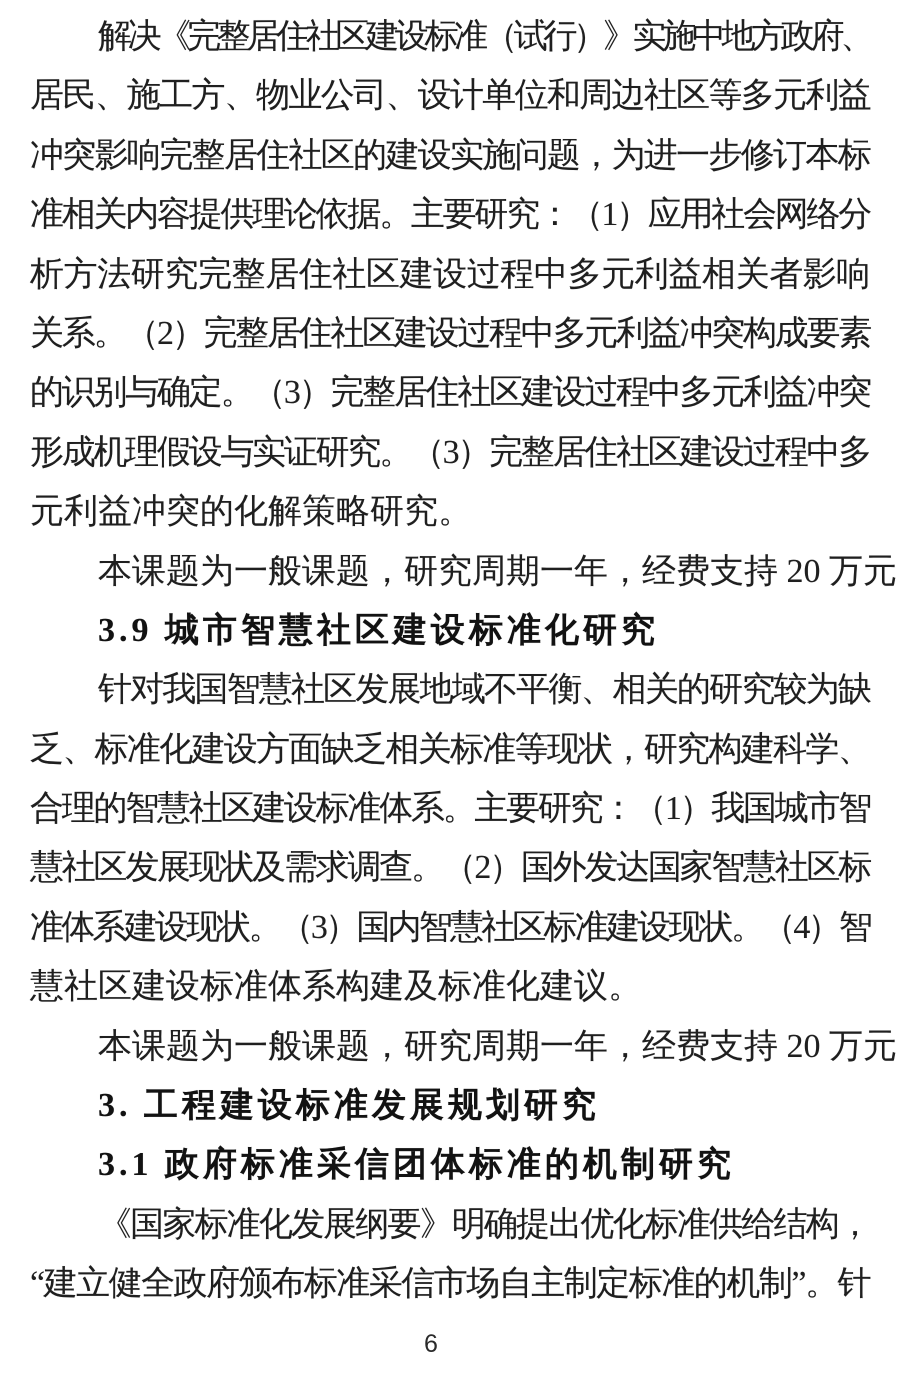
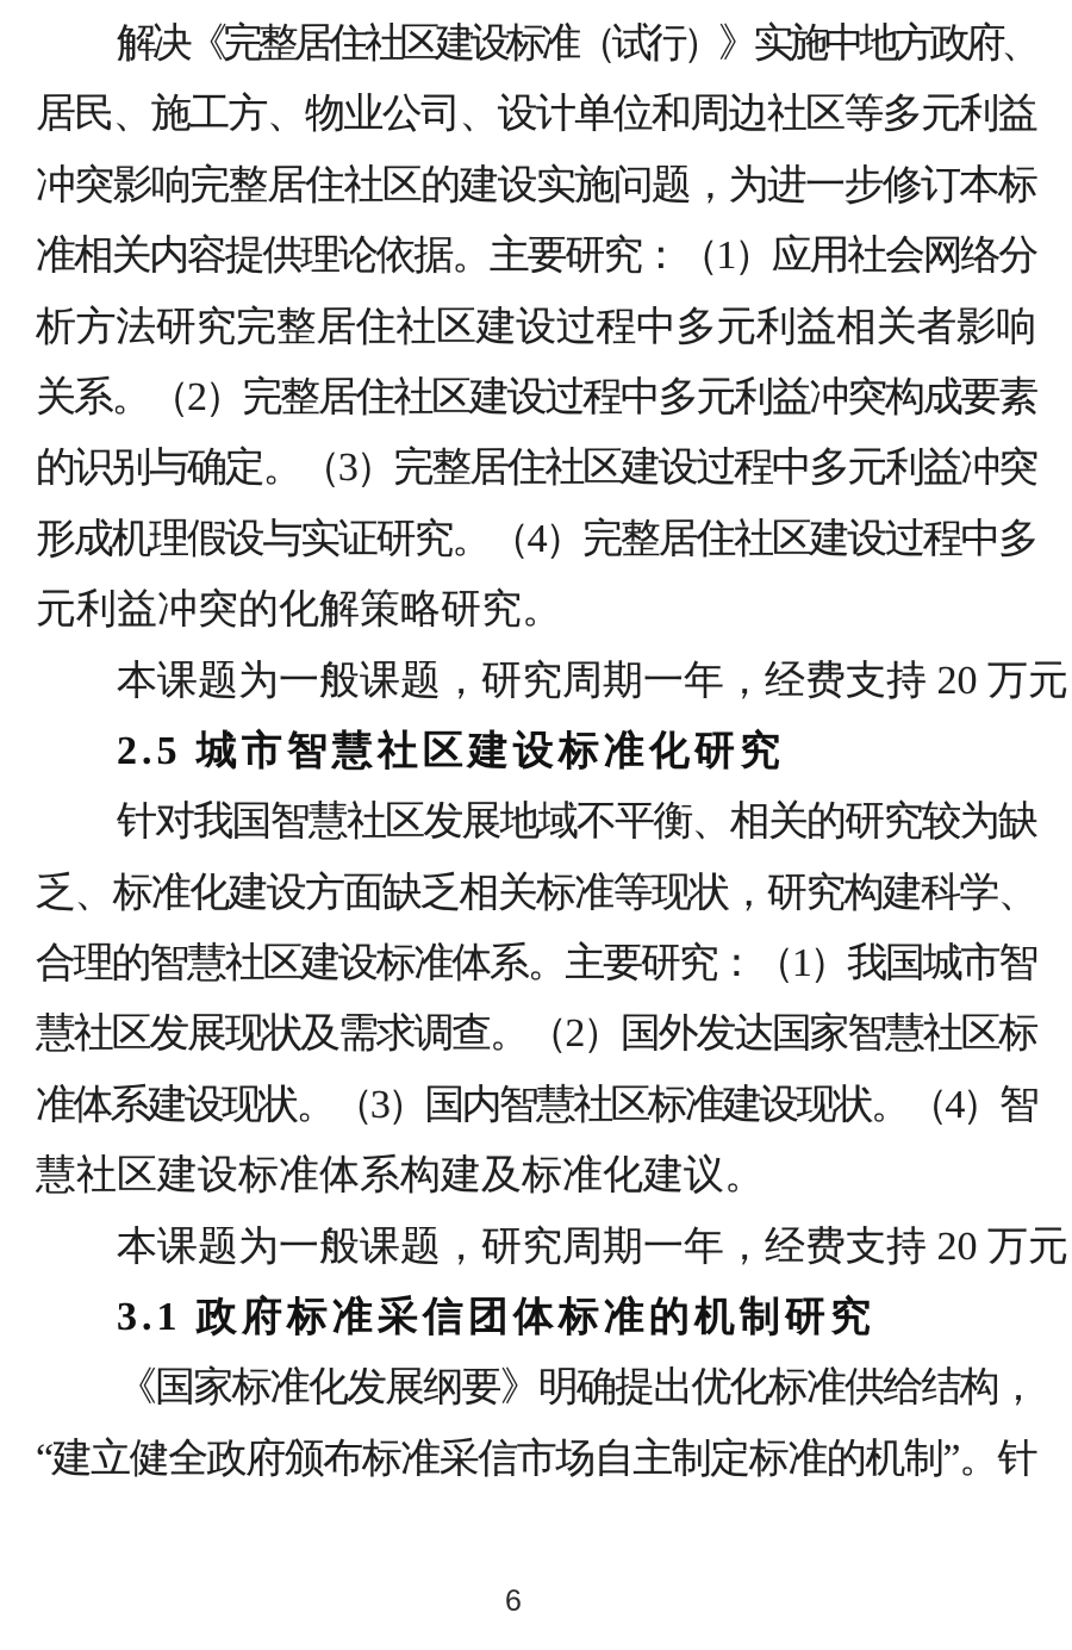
  解决《完整居住社区建设标准（试行）》实施中地方政府、
  居民、施工方、物业公司、设计单位和周边社区等多元利益
  冲突影响完整居住社区的建设实施问题，为进一步修订本标
  准相关内容提供理论依据。主要研究：（1）应用社会网络分
  析方法研究完整居住社区建设过程中多元利益相关者影响
  关系。（2）完整居住社区建设过程中多元利益冲突构成要素
  的识别与确定。（3）完整居住社区建设过程中多元利益冲突
- 形成机理假设与实证研究。（3）完整居住社区建设过程中多
+ 形成机理假设与实证研究。（4）完整居住社区建设过程中多
  元利益冲突的化解策略研究。
  本课题为一般课题，研究周期一年，经费支持 20 万元
- 3.9 城市智慧社区建设标准化研究
+ 2.5 城市智慧社区建设标准化研究
  针对我国智慧社区发展地域不平衡、相关的研究较为缺
  乏、标准化建设方面缺乏相关标准等现状，研究构建科学、
  合理的智慧社区建设标准体系。主要研究：（1）我国城市智
  慧社区发展现状及需求调查。（2）国外发达国家智慧社区标
  准体系建设现状。（3）国内智慧社区标准建设现状。（4）智
  慧社区建设标准体系构建及标准化建议。
  本课题为一般课题，研究周期一年，经费支持 20 万元
- 3. 工程建设标准发展规划研究
  3.1 政府标准采信团体标准的机制研究
  《国家标准化发展纲要》明确提出优化标准供给结构，
  “建立健全政府颁布标准采信市场自主制定标准的机制”。针
  6
